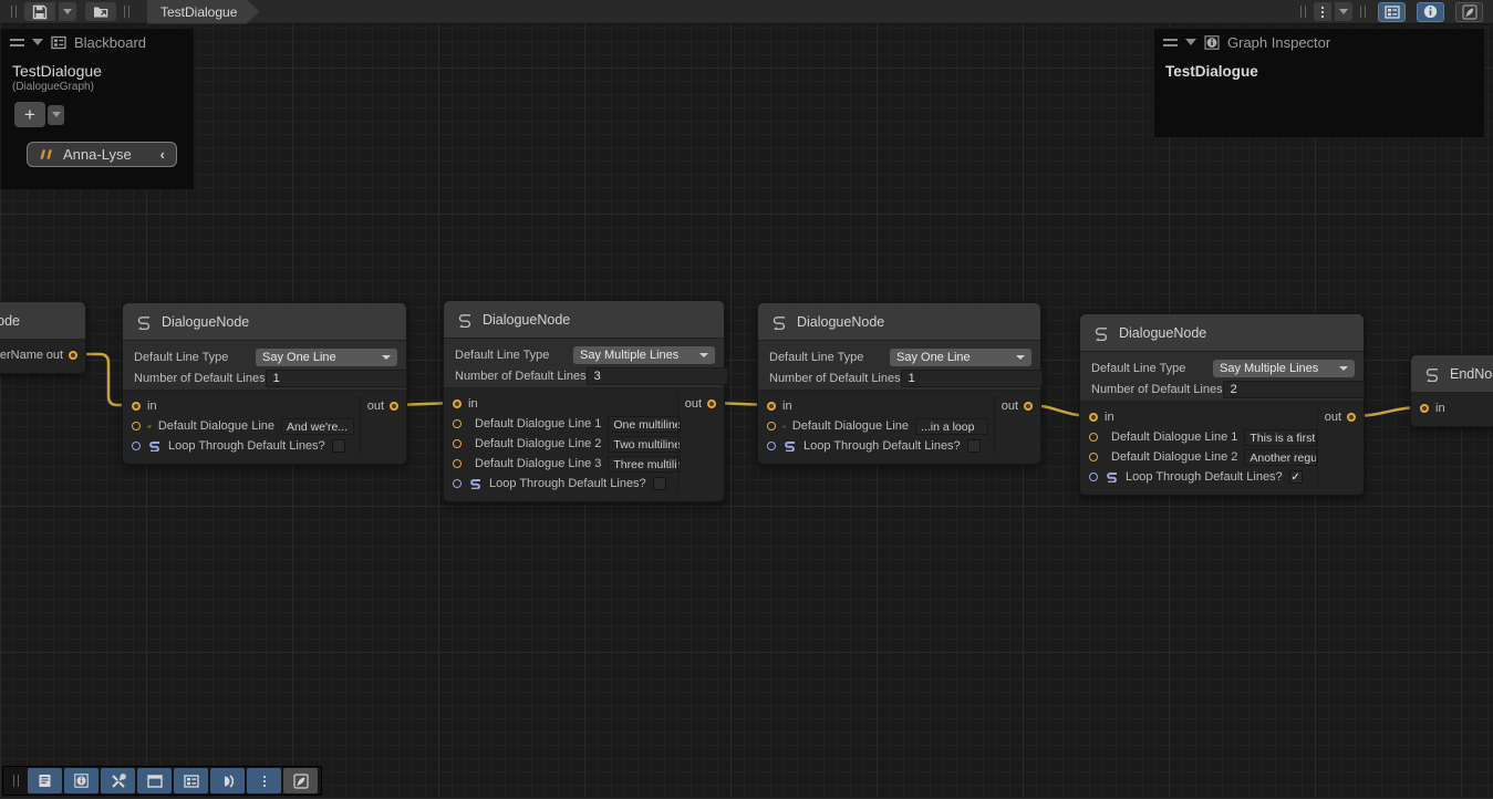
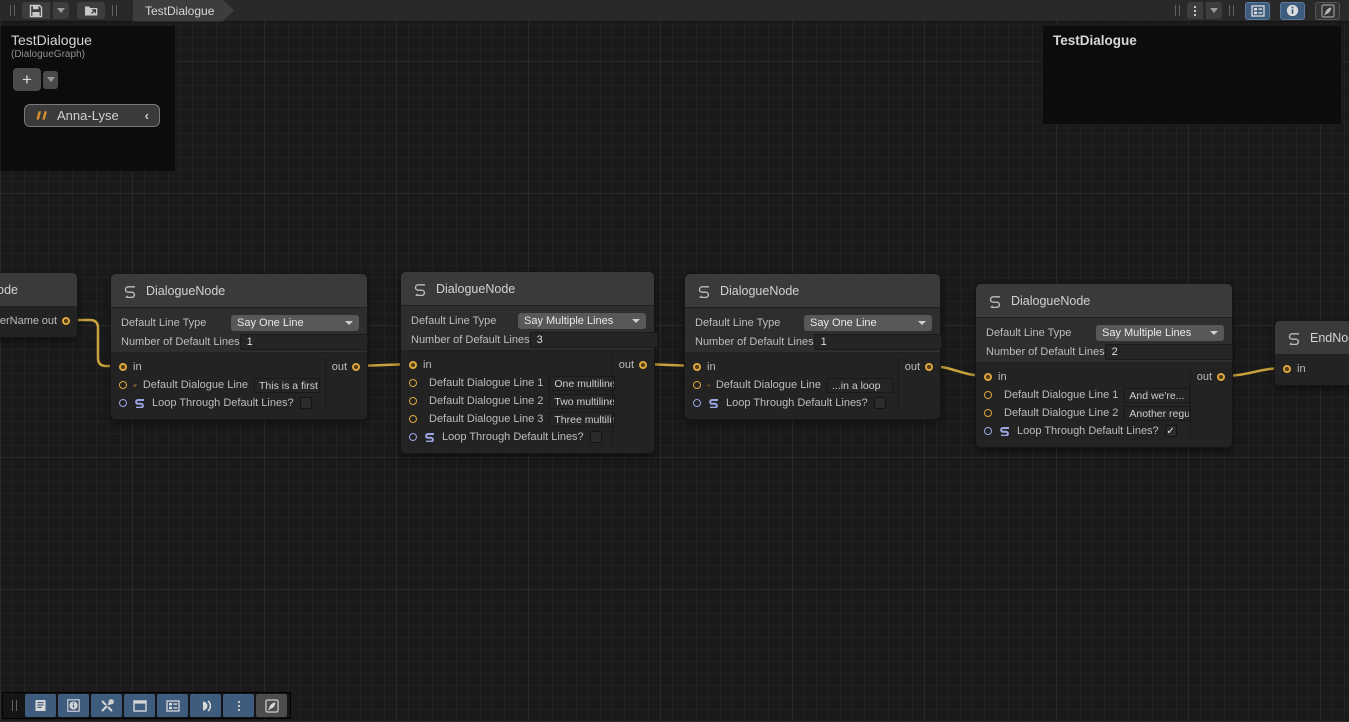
  ode
  erName
  out
  DialogueNode
  Default Line Type
  Say One Line
  Number of Default Lines
  1
  in
  Default Dialogue Line
- And we're...
+ This is a first
  Loop Through Default Lines?
  out
  DialogueNode
  Default Line Type
  Say Multiple Lines
  Number of Default Lines
  3
  in
  Default Dialogue Line 1
  One multiline
  Default Dialogue Line 2
  Two multiline
  Default Dialogue Line 3
  Three multilin
  Loop Through Default Lines?
  out
  DialogueNode
  Default Line Type
  Say One Line
  Number of Default Lines
  1
  in
  Default Dialogue Line
  ...in a loop
  Loop Through Default Lines?
  out
  DialogueNode
  Default Line Type
  Say Multiple Lines
  Number of Default Lines
  2
  in
  Default Dialogue Line 1
- This is a first
+ And we're...
  Default Dialogue Line 2
  Another regu
  Loop Through Default Lines?
  ✓
  out
  EndNo
  in
  TestDialogue
- Blackboard
  TestDialogue
  (DialogueGraph)
  +
  Anna-Lyse
  ‹
- Graph Inspector
  TestDialogue
